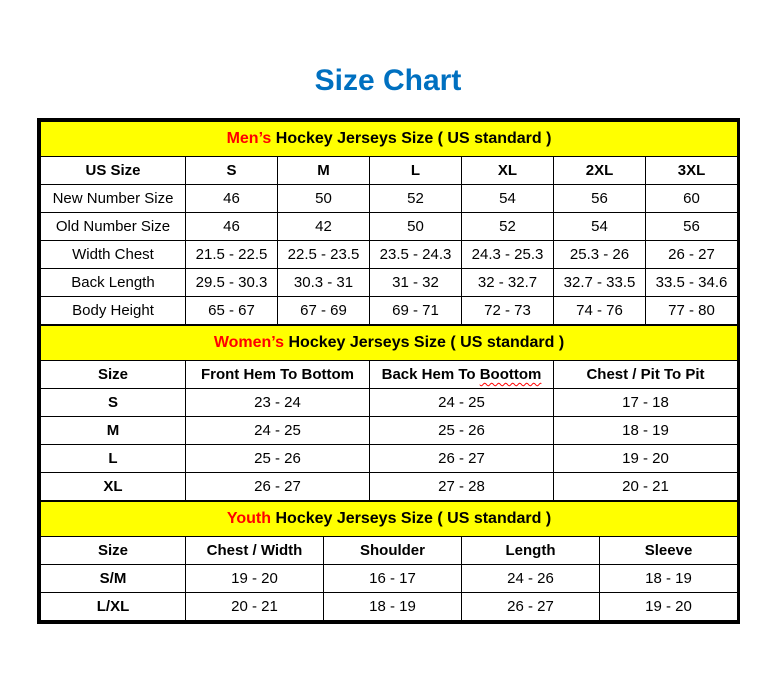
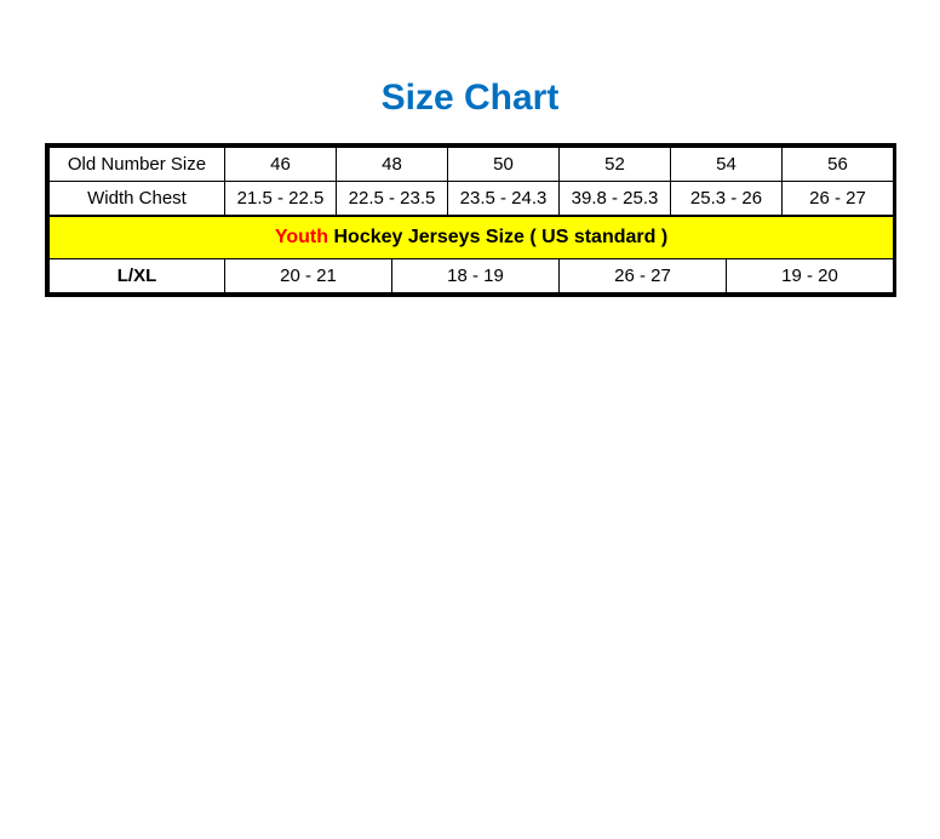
  Size Chart
- Men’s Hockey Jerseys Size ( US standard )
- US Size	S	M	L	XL	2XL	3XL
- New Number Size	46	50	52	54	56	60
- Old Number Size	46	42	50	52	54	56
+ Old Number Size	46	48	50	52	54	56
- Width Chest	21.5 - 22.5	22.5 - 23.5	23.5 - 24.3	24.3 - 25.3	25.3 - 26	26 - 27
+ Width Chest	21.5 - 22.5	22.5 - 23.5	23.5 - 24.3	39.8 - 25.3	25.3 - 26	26 - 27
- Back Length	29.5 - 30.3	30.3 - 31	31 - 32	32 - 32.7	32.7 - 33.5	33.5 - 34.6
- Body Height	65 - 67	67 - 69	69 - 71	72 - 73	74 - 76	77 - 80
- Women’s Hockey Jerseys Size ( US standard )
- Size	Front Hem To Bottom	Back Hem To Boottom	Chest / Pit To Pit
- S	23 - 24	24 - 25	17 - 18
- M	24 - 25	25 - 26	18 - 19
- L	25 - 26	26 - 27	19 - 20
- XL	26 - 27	27 - 28	20 - 21
  Youth Hockey Jerseys Size ( US standard )
- Size	Chest / Width	Shoulder	Length	Sleeve
- S/M	19 - 20	16 - 17	24 - 26	18 - 19
  L/XL	20 - 21	18 - 19	26 - 27	19 - 20
